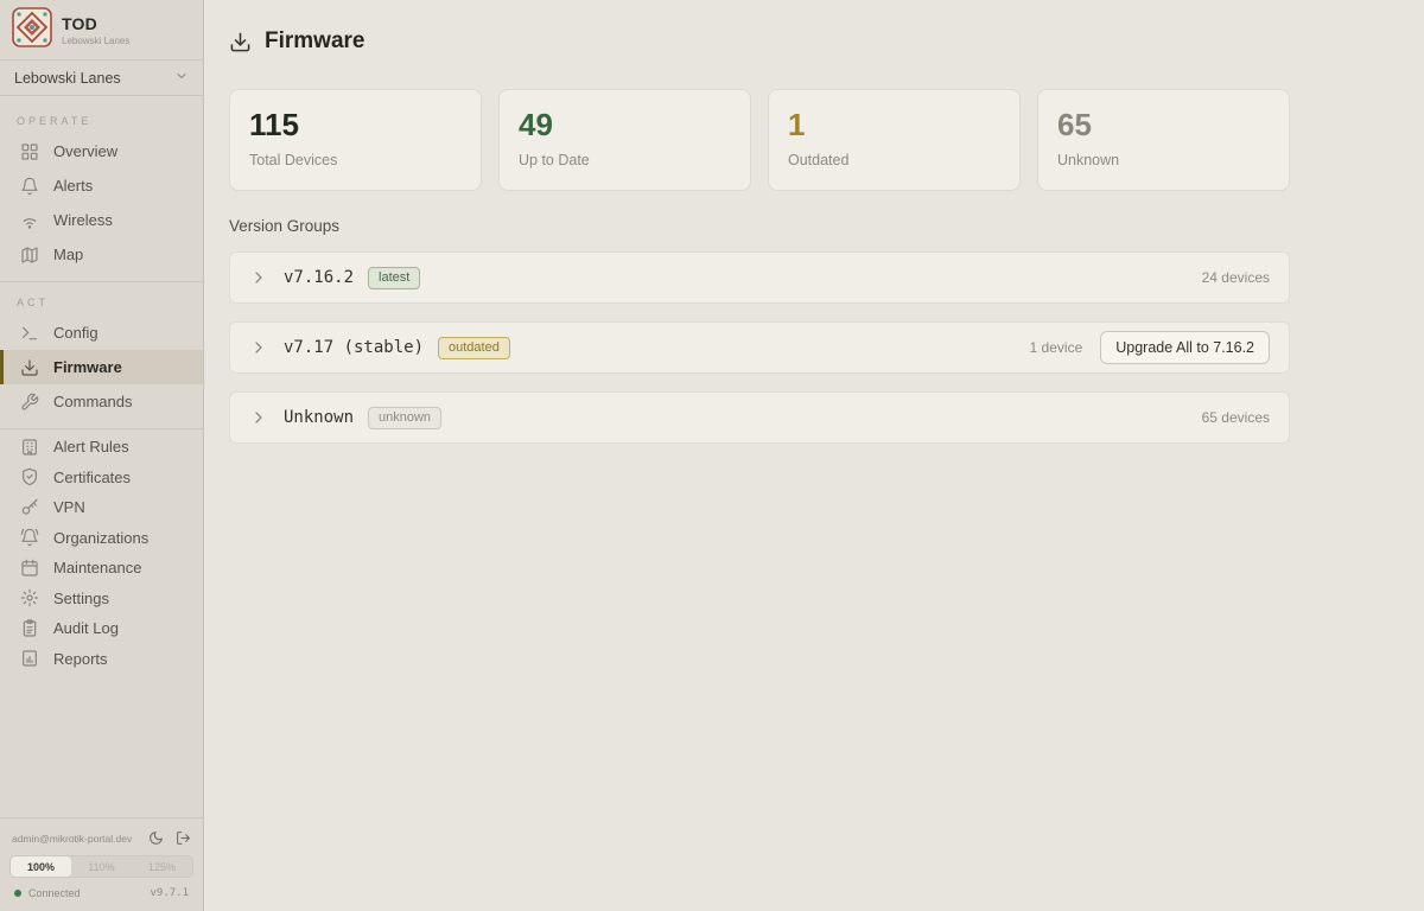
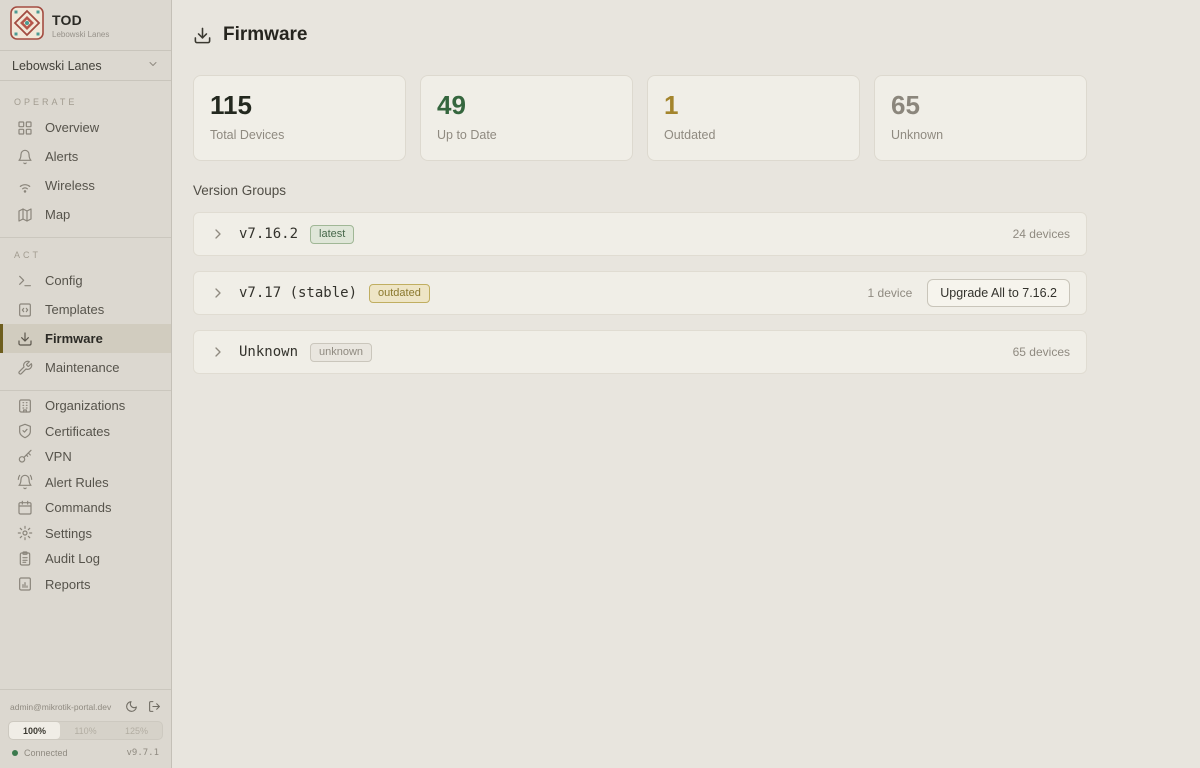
  TOD
  Lebowski Lanes
  Lebowski Lanes
  OPERATE
  Overview
  Alerts
  Wireless
  Map
  ACT
  Config
+ Templates
  Firmware
- Commands
+ Maintenance
- Alert Rules
+ Organizations
  Certificates
  VPN
- Organizations
+ Alert Rules
- Maintenance
+ Commands
  Settings
  Audit Log
  Reports
  admin@mikrotik-portal.dev
  100%
  110%
  125%
  Connected
  v9.7.1
  Firmware
  115
  Total Devices
  49
  Up to Date
  1
  Outdated
  65
  Unknown
  Version Groups
  v7.16.2
  latest
  24 devices
  v7.17 (stable)
  outdated
  1 device
  Upgrade All to 7.16.2
  Unknown
  unknown
  65 devices
